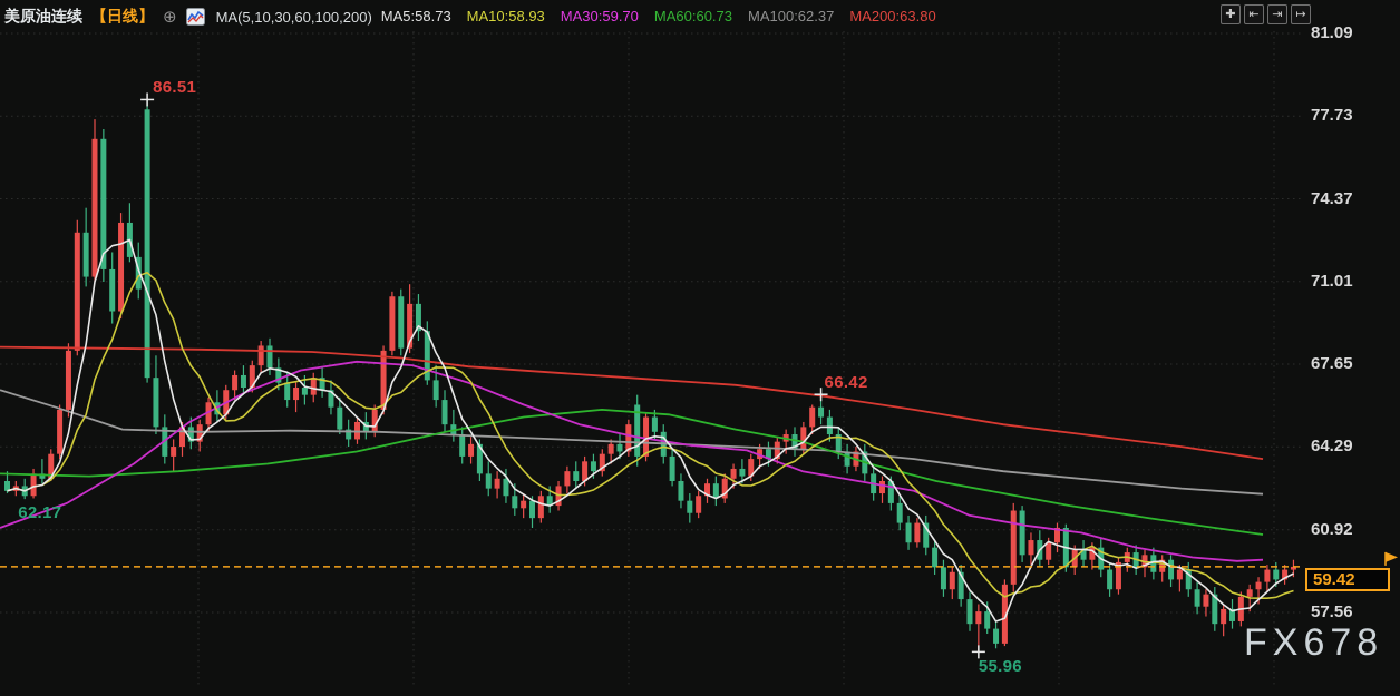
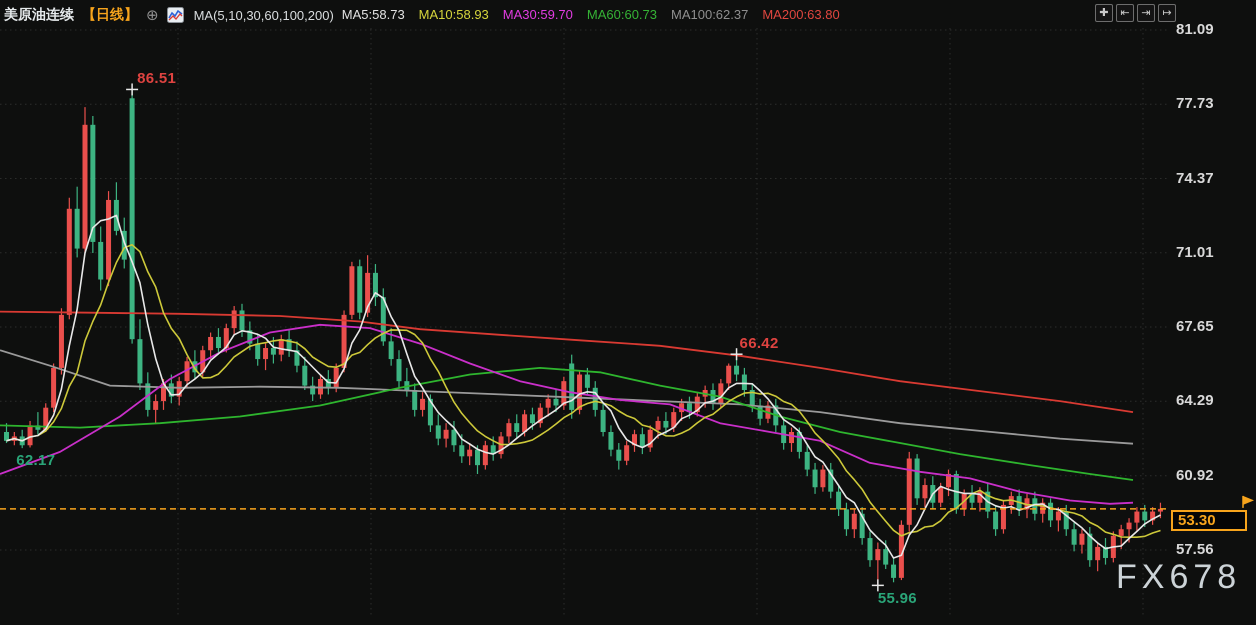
  美原油连续
  【日线】
  ⊕
  MA(5,10,30,60,100,200)
  MA5:58.73 MA10:58.93 MA30:59.70 MA60:60.73 MA100:62.37 MA200:63.80
  ✚
  ⇤
  ⇥
  ↦
  81.09
  77.73
  74.37
  71.01
  67.65
  64.29
  60.92
  57.56
- 59.42
+ 53.30
  86.51
  62.17
  66.42
  55.96
  FX678
